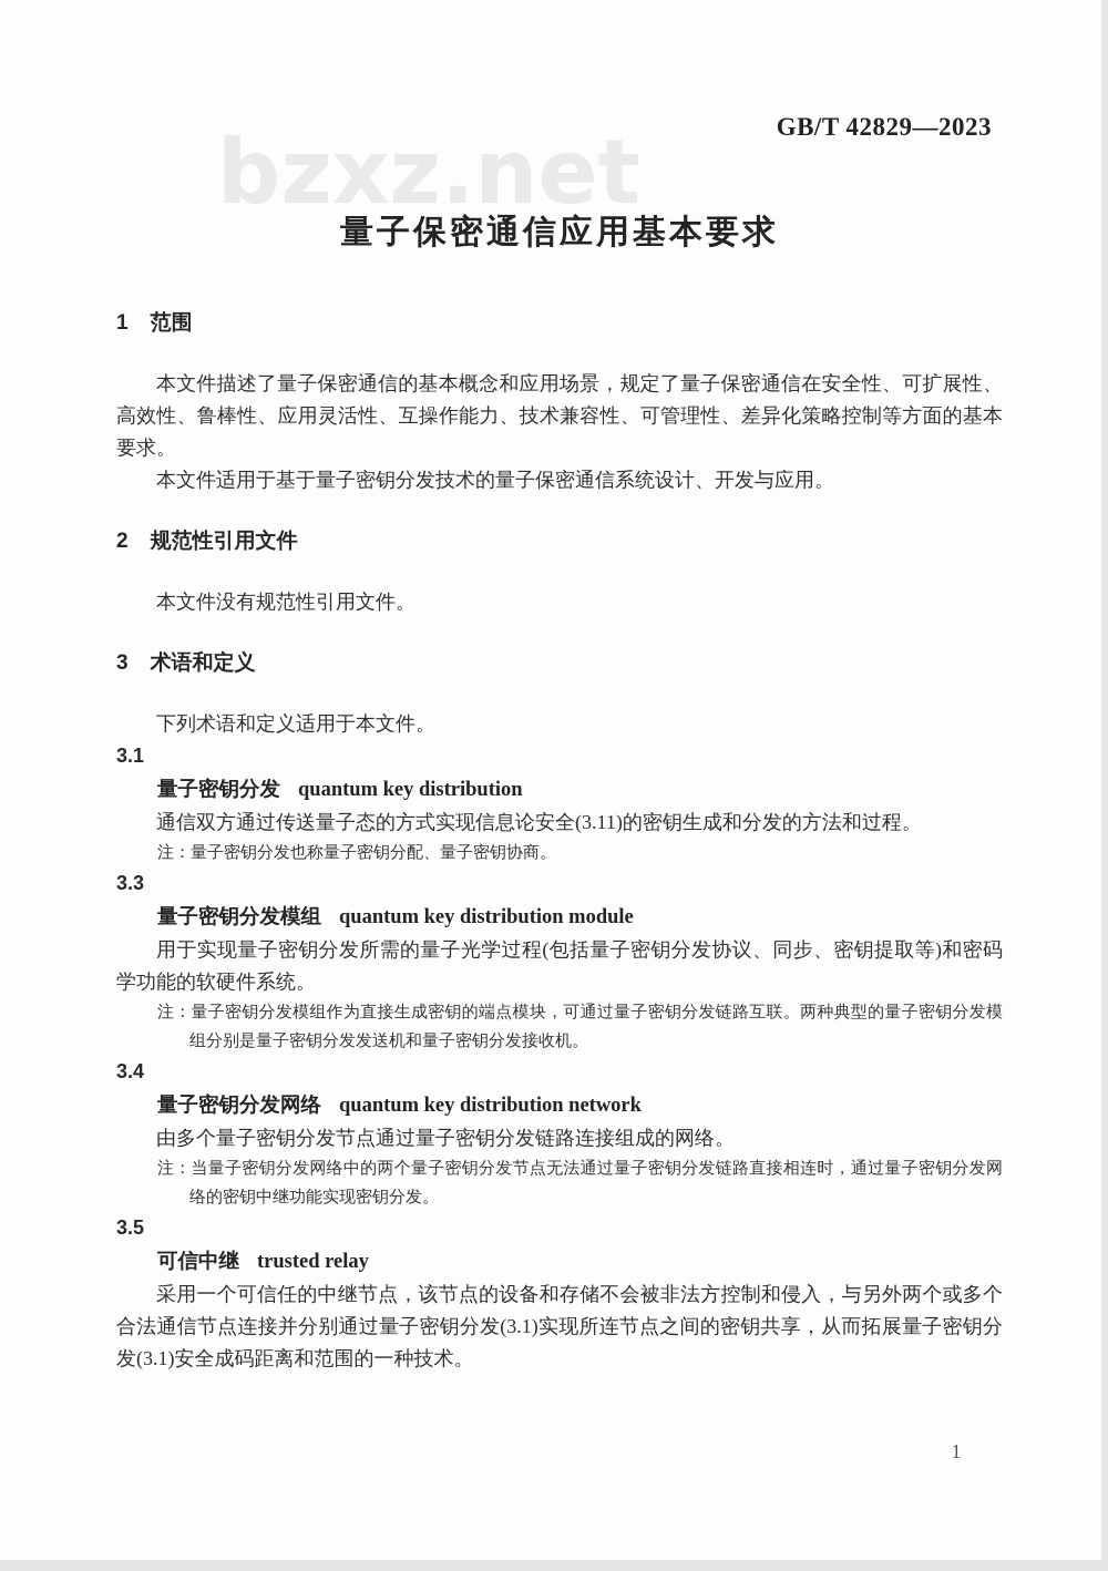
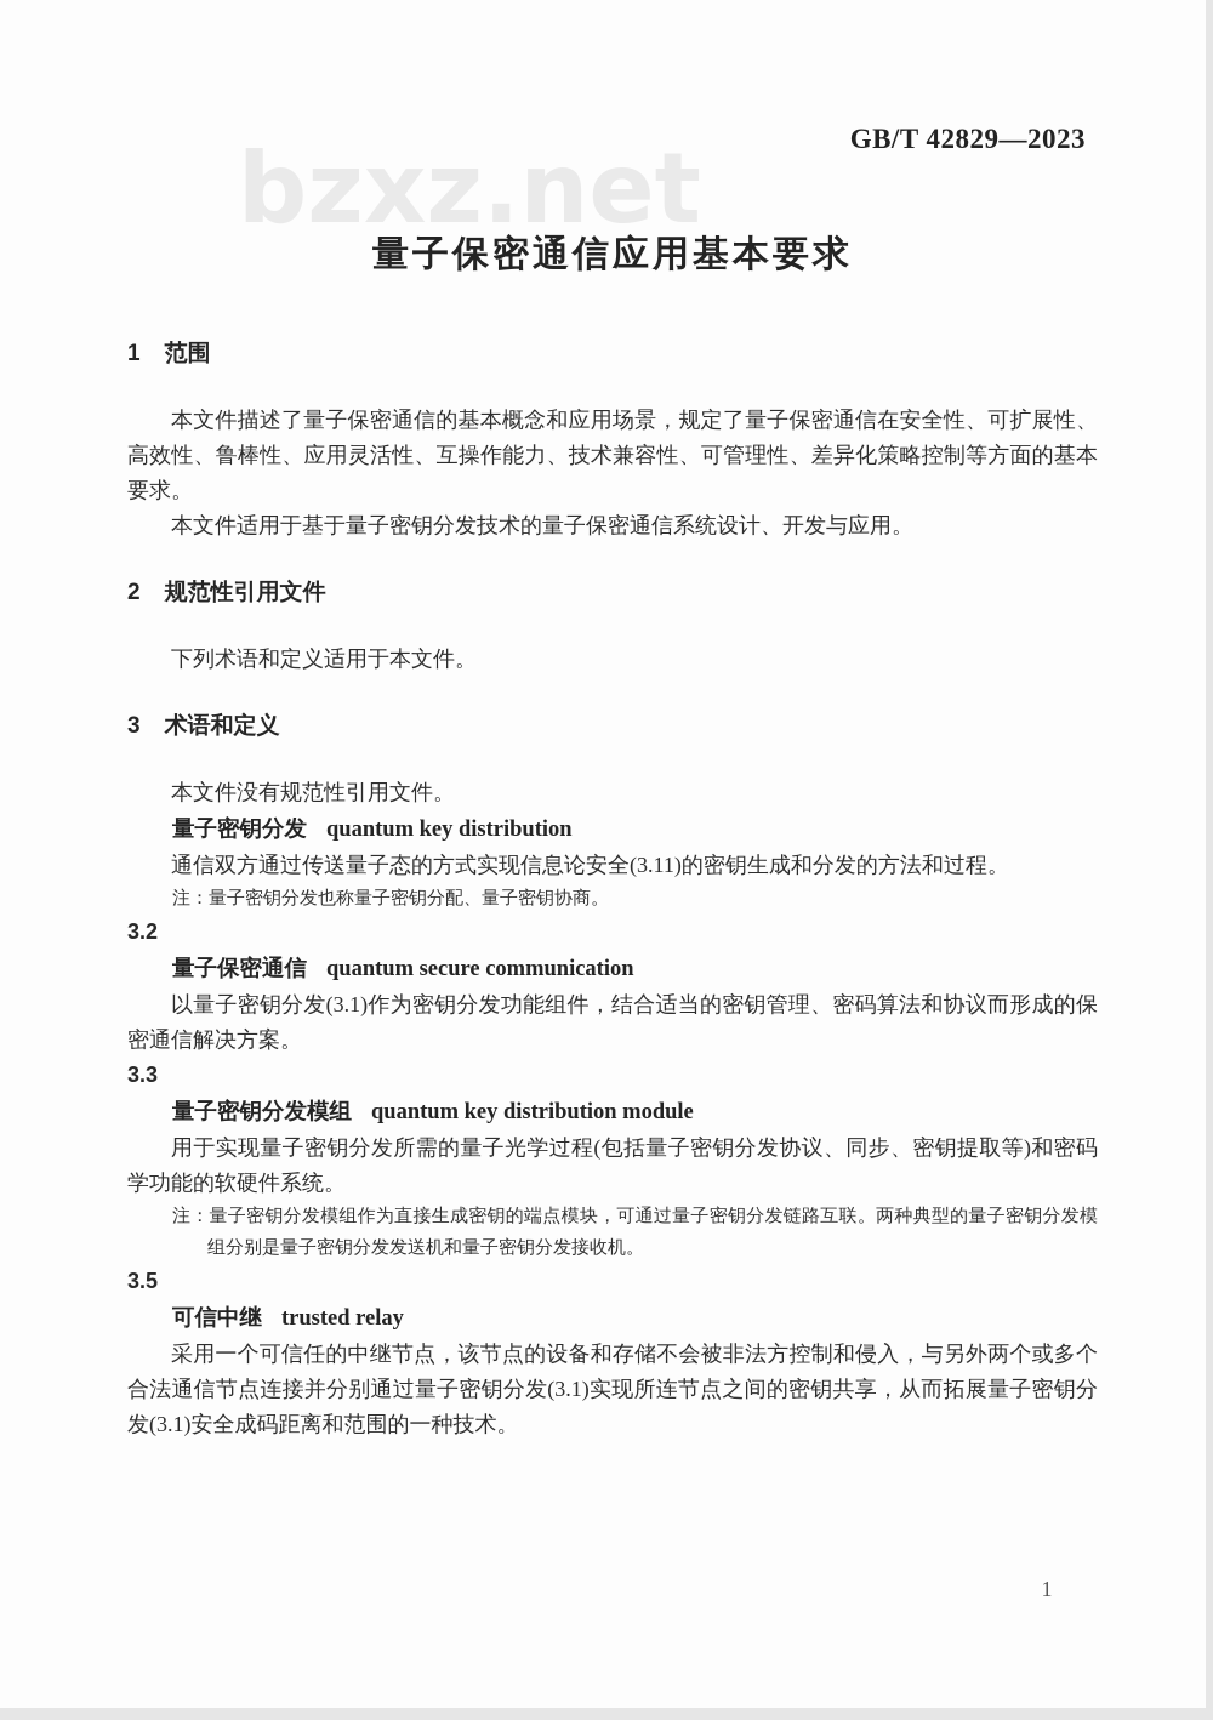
  bzxz.net
  GB/T 42829—2023
  量子保密通信应用基本要求
  1 范围
  本文件描述了量子保密通信的基本概念和应用场景，规定了量子保密通信在安全性、可扩展性、高效性、鲁棒性、应用灵活性、互操作能力、技术兼容性、可管理性、差异化策略控制等方面的基本要求。
  本文件适用于基于量子密钥分发技术的量子保密通信系统设计、开发与应用。
  2 规范性引用文件
- 本文件没有规范性引用文件。
+ 下列术语和定义适用于本文件。
  3 术语和定义
- 下列术语和定义适用于本文件。
+ 本文件没有规范性引用文件。
- 3.1
  量子密钥分发 quantum key distribution
  通信双方通过传送量子态的方式实现信息论安全(3.11)的密钥生成和分发的方法和过程。
  注：量子密钥分发也称量子密钥分配、量子密钥协商。
+ 3.2
+ 量子保密通信 quantum secure communication
+ 以量子密钥分发(3.1)作为密钥分发功能组件，结合适当的密钥管理、密码算法和协议而形成的保密通信解决方案。
  3.3
  量子密钥分发模组 quantum key distribution module
  用于实现量子密钥分发所需的量子光学过程(包括量子密钥分发协议、同步、密钥提取等)和密码学功能的软硬件系统。
  注：量子密钥分发模组作为直接生成密钥的端点模块，可通过量子密钥分发链路互联。两种典型的量子密钥分发模组分别是量子密钥分发发送机和量子密钥分发接收机。
- 3.4
- 量子密钥分发网络 quantum key distribution network
- 由多个量子密钥分发节点通过量子密钥分发链路连接组成的网络。
- 注：当量子密钥分发网络中的两个量子密钥分发节点无法通过量子密钥分发链路直接相连时，通过量子密钥分发网络的密钥中继功能实现密钥分发。
  3.5
  可信中继 trusted relay
  采用一个可信任的中继节点，该节点的设备和存储不会被非法方控制和侵入，与另外两个或多个合法通信节点连接并分别通过量子密钥分发(3.1)实现所连节点之间的密钥共享，从而拓展量子密钥分发(3.1)安全成码距离和范围的一种技术。
  1
